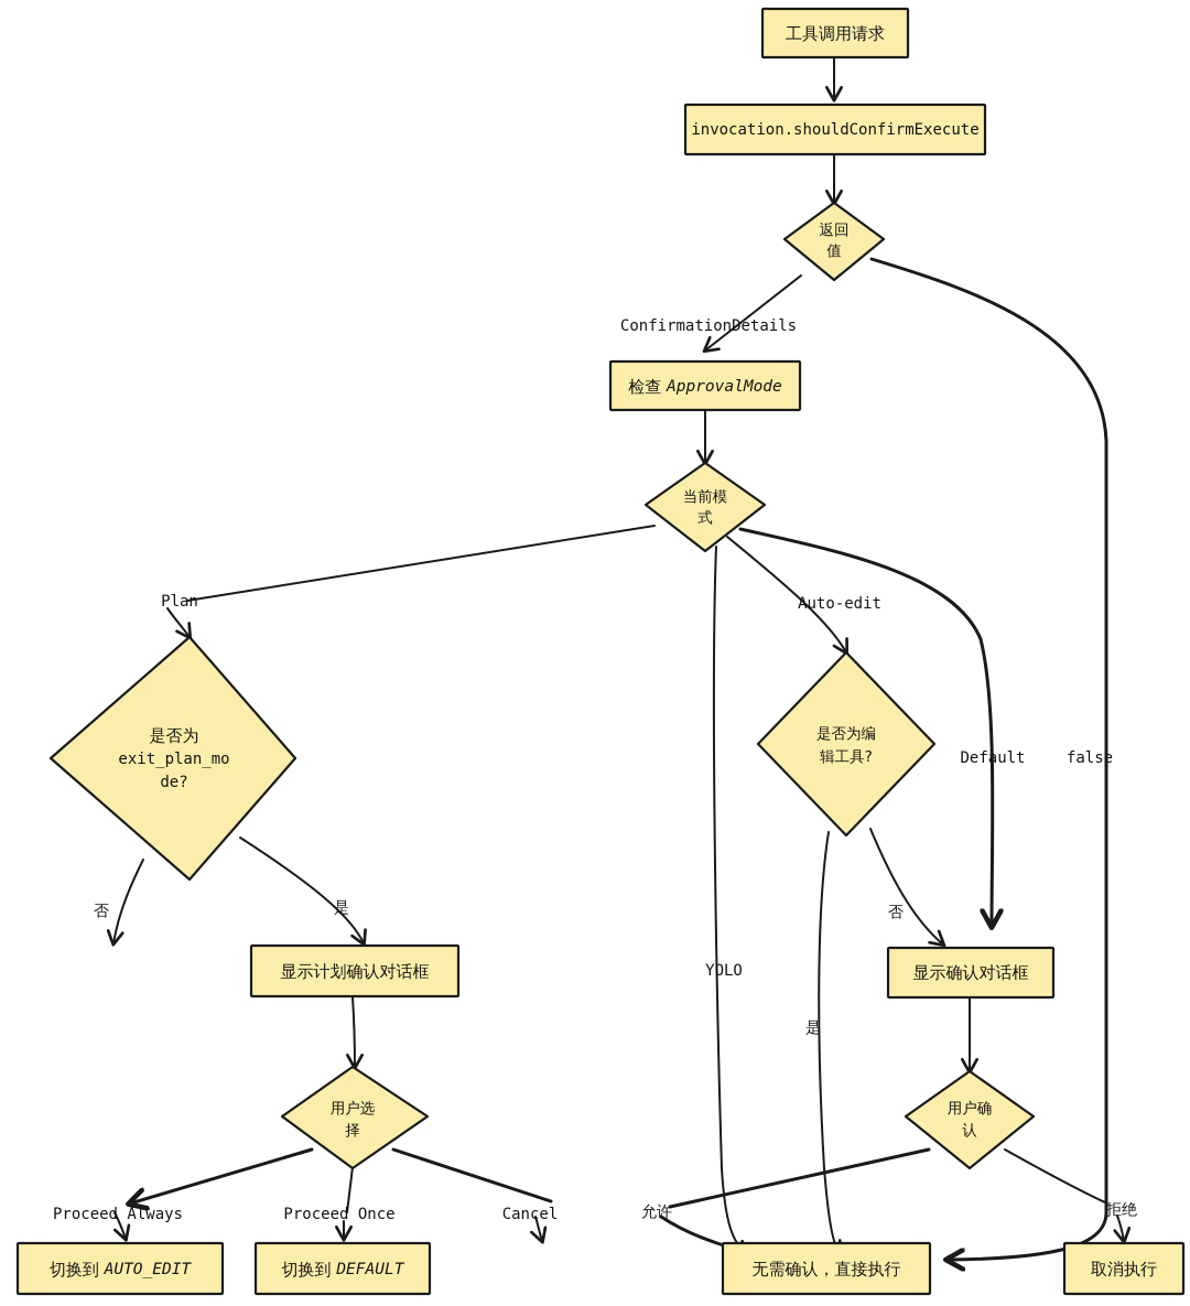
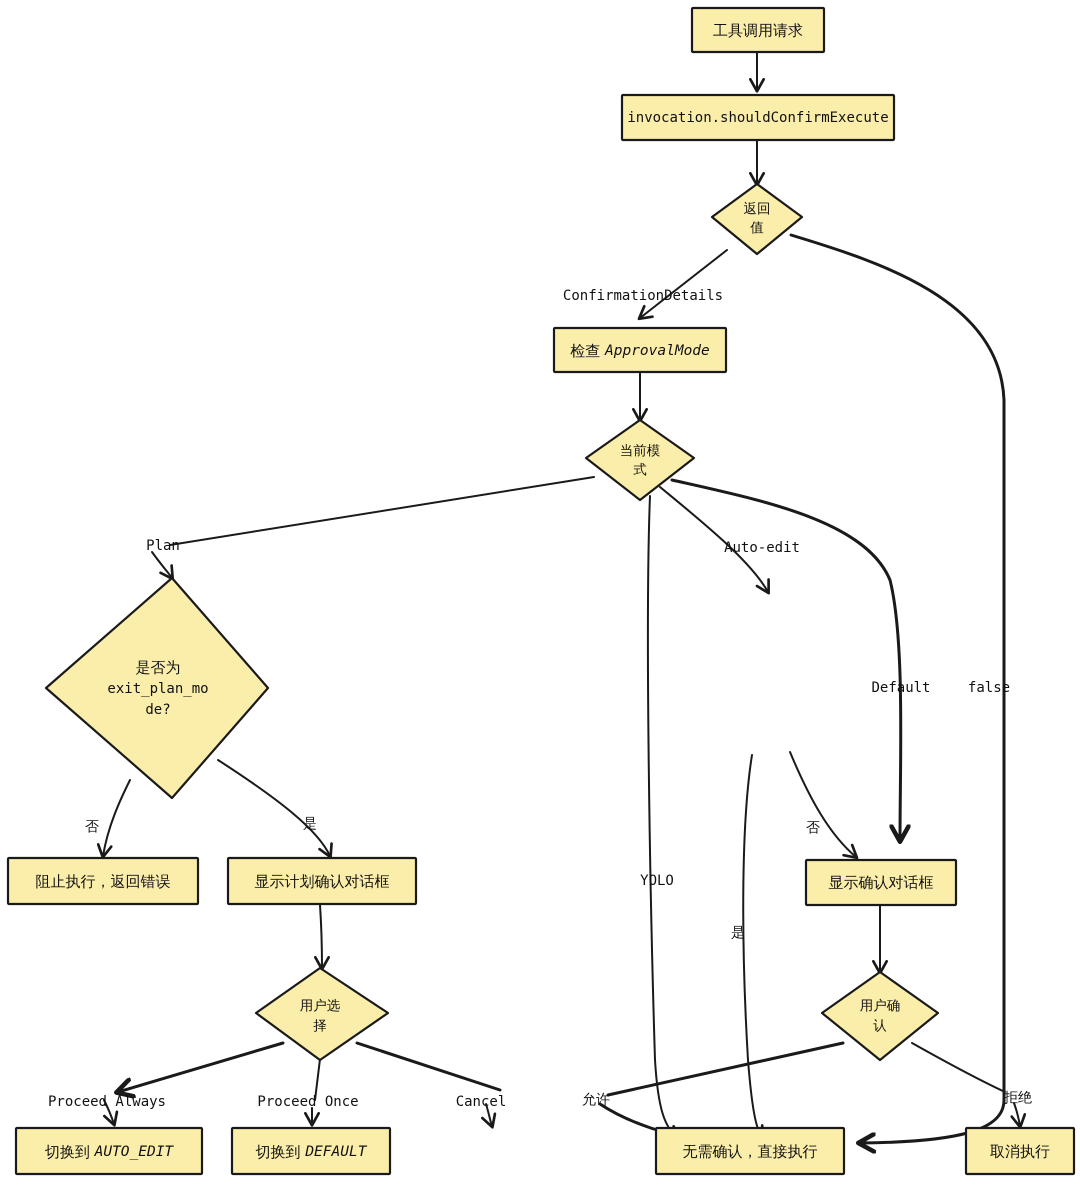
  工具调用请求
  invocation.shouldConfirmExecute
  返回
  值
  检查 ApprovalMode
  当前模
  式
  是否为
  exit_plan_mo
  de?
+ 阻止执行，返回错误
  显示计划确认对话框
  用户选
  择
  切换到 AUTO_EDIT
  切换到 DEFAULT
- 是否为编
- 辑工具?
  显示确认对话框
  用户确
  认
  无需确认，直接执行
  取消执行
  ConfirmationDetails
  false
  Plan
  Auto-edit
  Default
  YOLO
  否
  是
  Proceed Always
  Proceed Once
  Cancel
  是
  否
  允许
  拒绝
